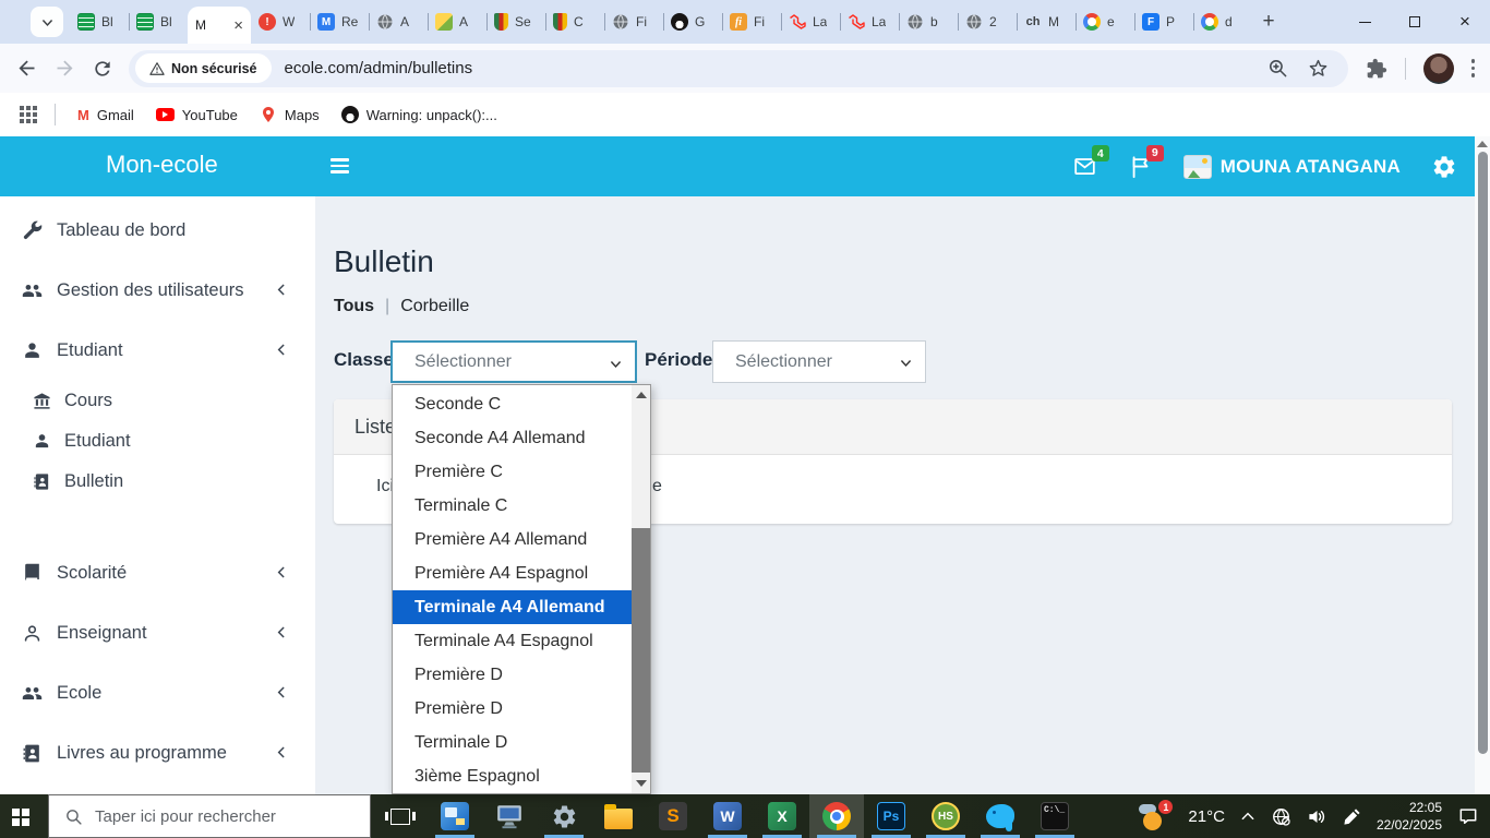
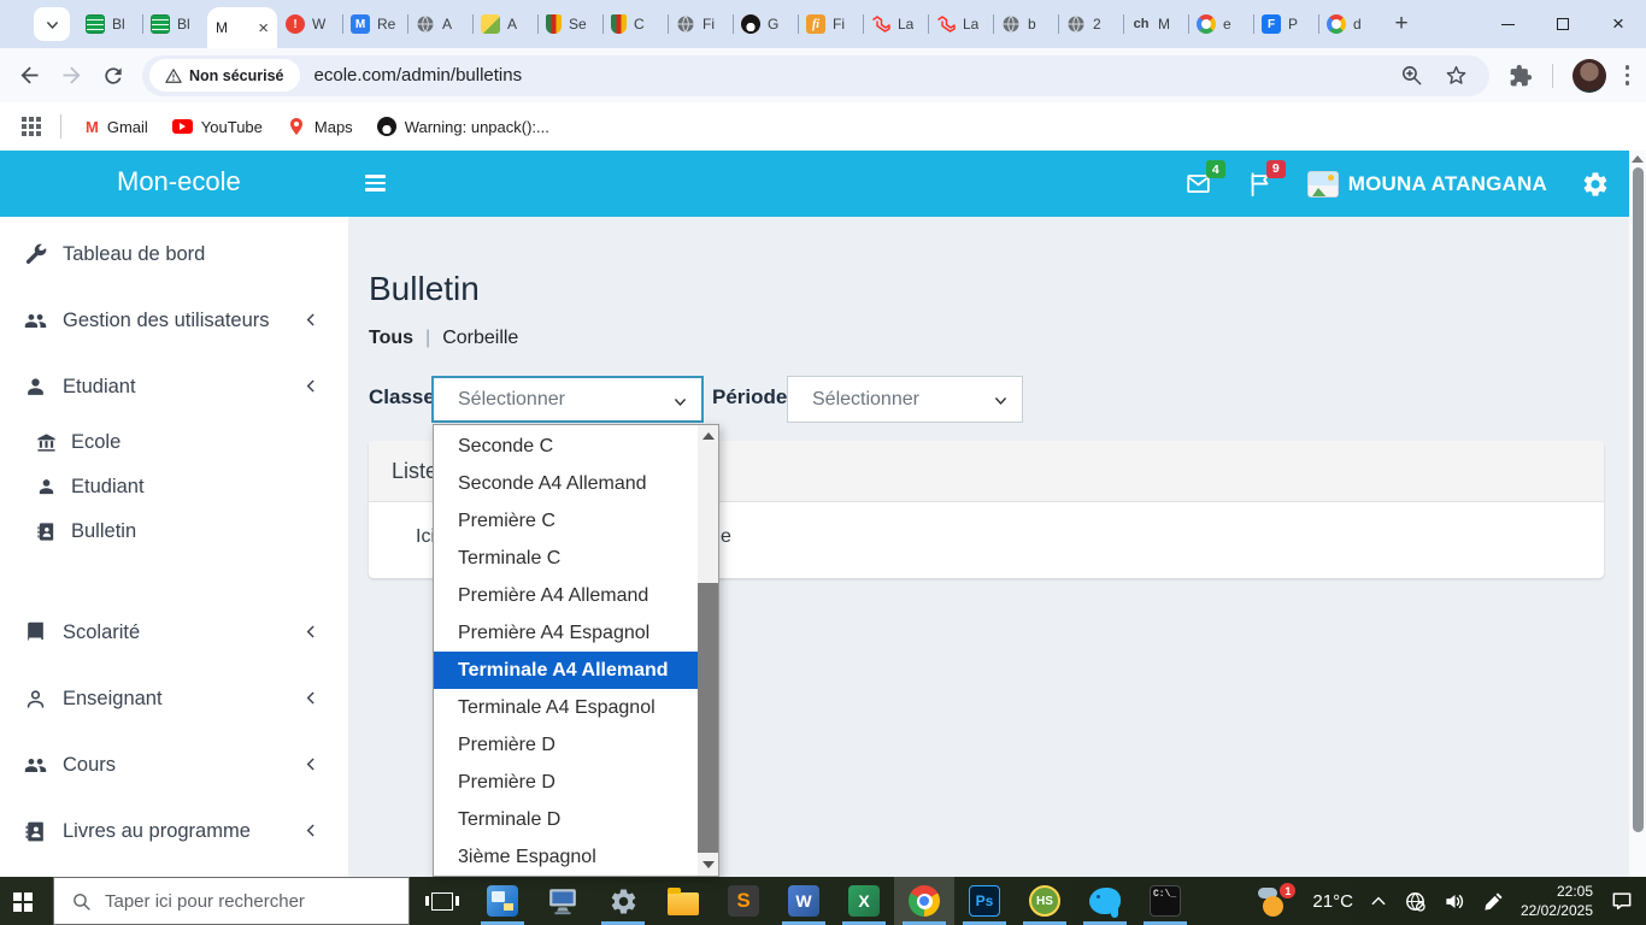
  Bl
  Bl
  M
  ×
  !
  W
  M
  Re
  A
  A
  Se
  C
  Fi
  G
  fi
  Fi
  La
  La
  b
  2
  ch
  M
  e
  F
  P
  d
  +
  ×
  Non sécurisé
  ecole.com/admin/bulletins
  M
  Gmail
  YouTube
  Maps
  Warning: unpack():...
  Mon-ecole
  4
  9
  MOUNA ATANGANA
  Tableau de bord
  Gestion des utilisateurs
  Etudiant
- Cours
+ Ecole
  Etudiant
  Bulletin
  Scolarité
  Enseignant
- Ecole
+ Cours
  Livres au programme
  Bulletin
  Tous
  |
  Corbeille
  Classe
  Sélectionner
  Période
  Sélectionner
  List
  e
  Seconde C
  Seconde A4 Allemand
  Première C
  Terminale C
  Première A4 Allemand
  Première A4 Espagnol
  Terminale A4 Allemand
  Terminale A4 Espagnol
  Première D
  Première D
  Terminale D
  3ième Espagnol
  Taper ici pour rechercher
  S
  W
  X
  Ps
  HS
  C:\_
  1
  21°C
  22:05
  22/02/2025
